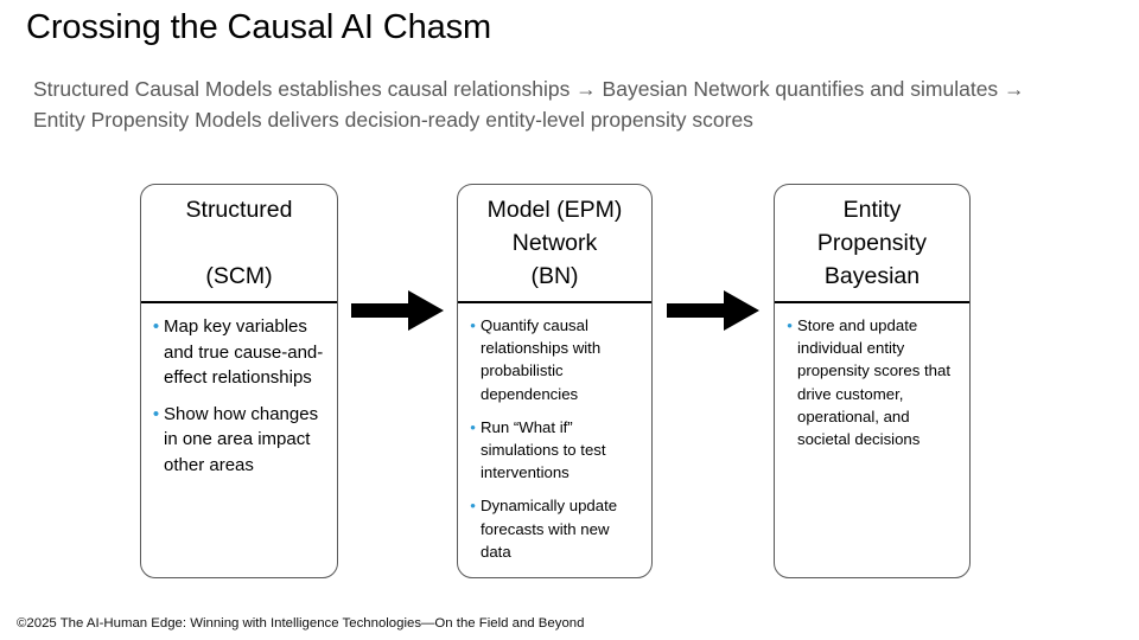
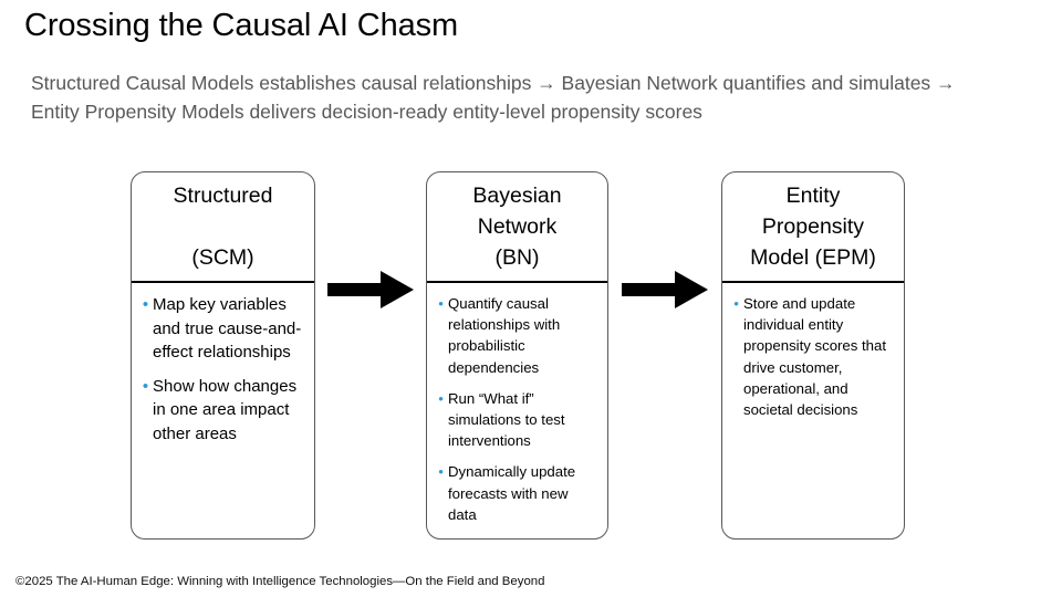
  Crossing the Causal AI Chasm
  Structured Causal Models establishes causal relationships → Bayesian Network quantifies and simulates → Entity Propensity Models delivers decision-ready entity-level propensity scores
  Structured
  (SCM)
  •
  Map key variables and true cause-and-effect relationships
  •
  Show how changes in one area impact other areas
- Model (EPM)
+ Bayesian
  Network
  (BN)
  •
  Quantify causal relationships with probabilistic dependencies
  •
  Run “What if” simulations to test interventions
  •
  Dynamically update forecasts with new data
  Entity
  Propensity
- Bayesian
+ Model (EPM)
  •
  Store and update individual entity propensity scores that drive customer, operational, and societal decisions
  ©2025 The AI-Human Edge: Winning with Intelligence Technologies—On the Field and Beyond
